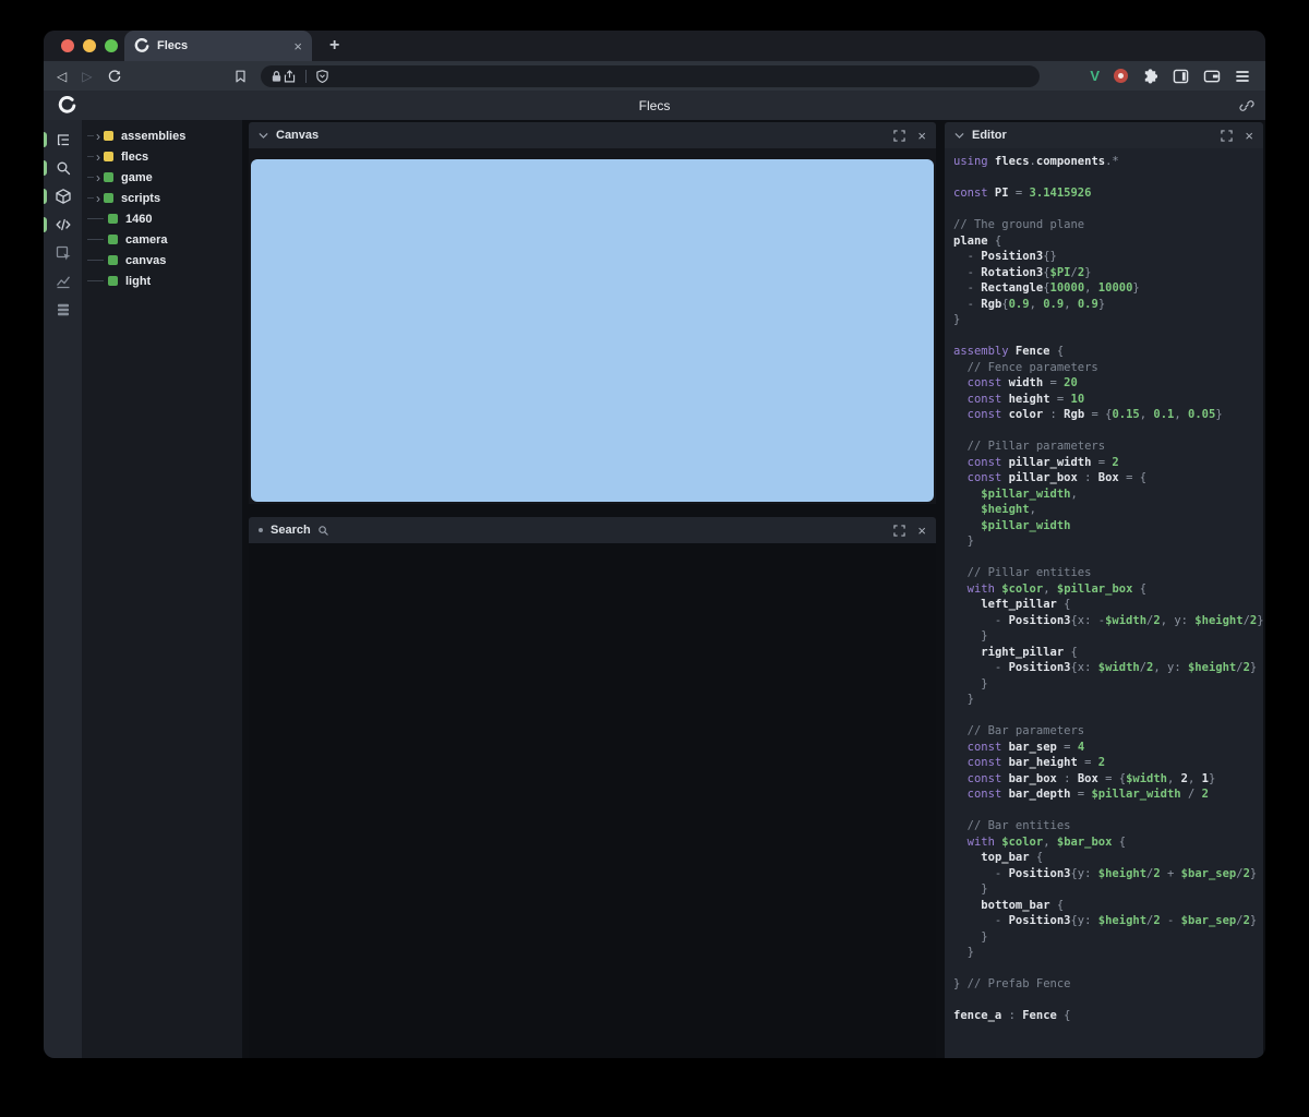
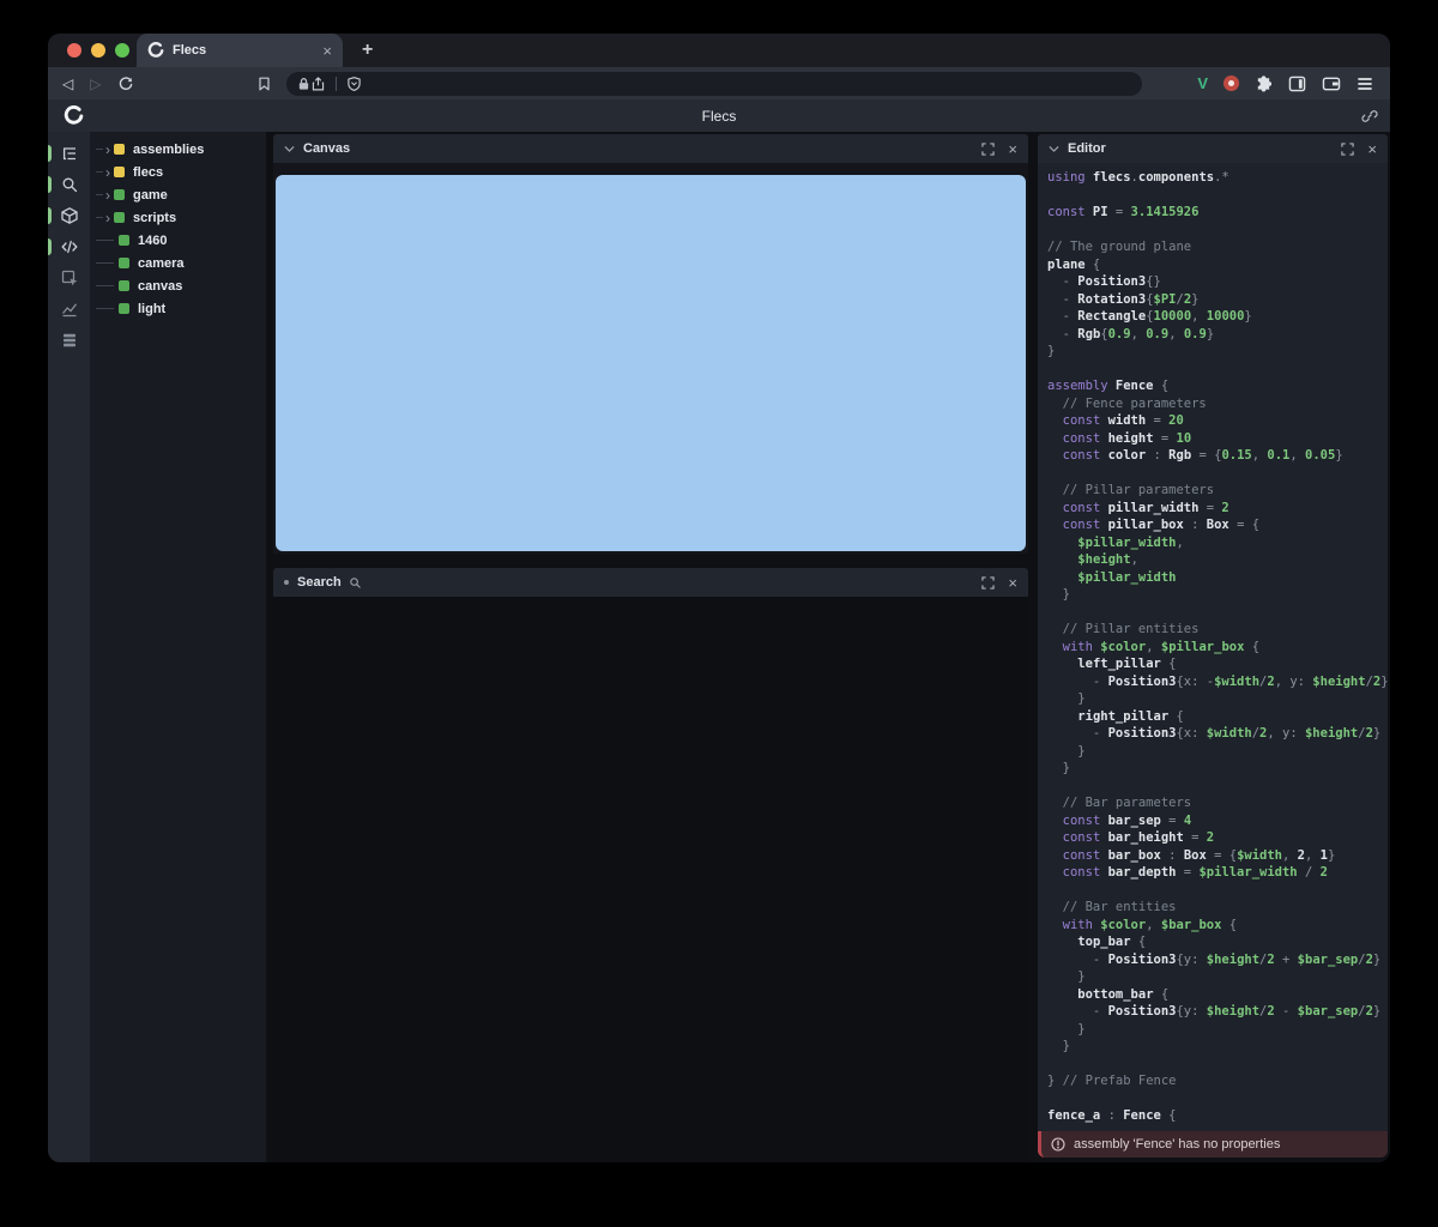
  Flecs
  ×
  +
  ◁
  ▷
  V
  Flecs
  ›
  assemblies
  ›
  flecs
  ›
  game
  ›
  scripts
  1460
  camera
  canvas
  light
  Canvas
  ×
  Search
  ×
  Editor
  ×
  using flecs.components.*
  const PI = 3.1415926
  // The ground plane
  plane {
  - Position3{}
  - Rotation3{$PI/2}
  - Rectangle{10000, 10000}
  - Rgb{0.9, 0.9, 0.9}
  }
  assembly Fence {
  // Fence parameters
  const width = 20
  const height = 10
  const color : Rgb = {0.15, 0.1, 0.05}
  // Pillar parameters
  const pillar_width = 2
  const pillar_box : Box = {
  $pillar_width,
  $height,
  $pillar_width
  }
  // Pillar entities
  with $color, $pillar_box {
  left_pillar {
  - Position3{x: -$width/2, y: $height/2}
  }
  right_pillar {
  - Position3{x: $width/2, y: $height/2}
  }
  }
  // Bar parameters
  const bar_sep = 4
  const bar_height = 2
  const bar_box : Box = {$width, 2, 1}
  const bar_depth = $pillar_width / 2
  // Bar entities
  with $color, $bar_box {
  top_bar {
  - Position3{y: $height/2 + $bar_sep/2}
  }
  bottom_bar {
  - Position3{y: $height/2 - $bar_sep/2}
  }
  }
  } // Prefab Fence
  fence_a : Fence {
+ assembly 'Fence' has no properties
